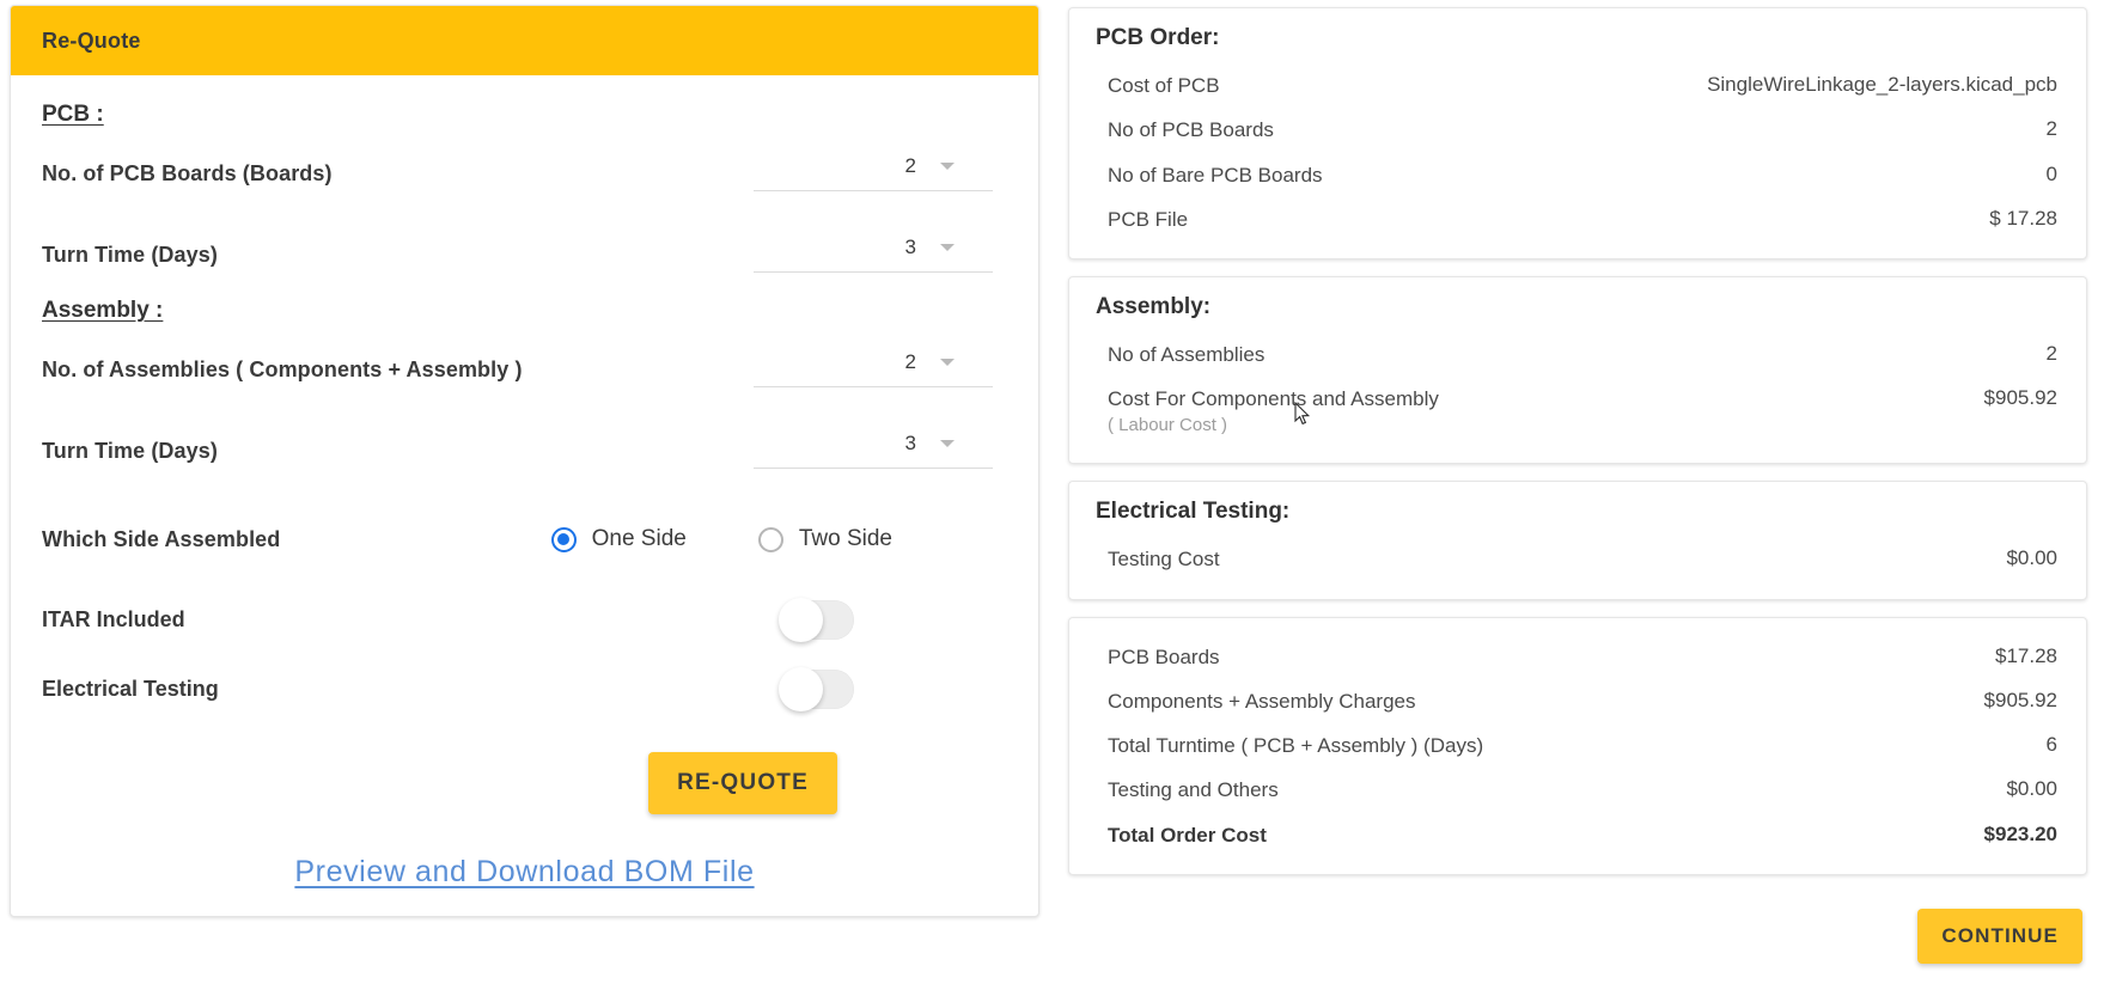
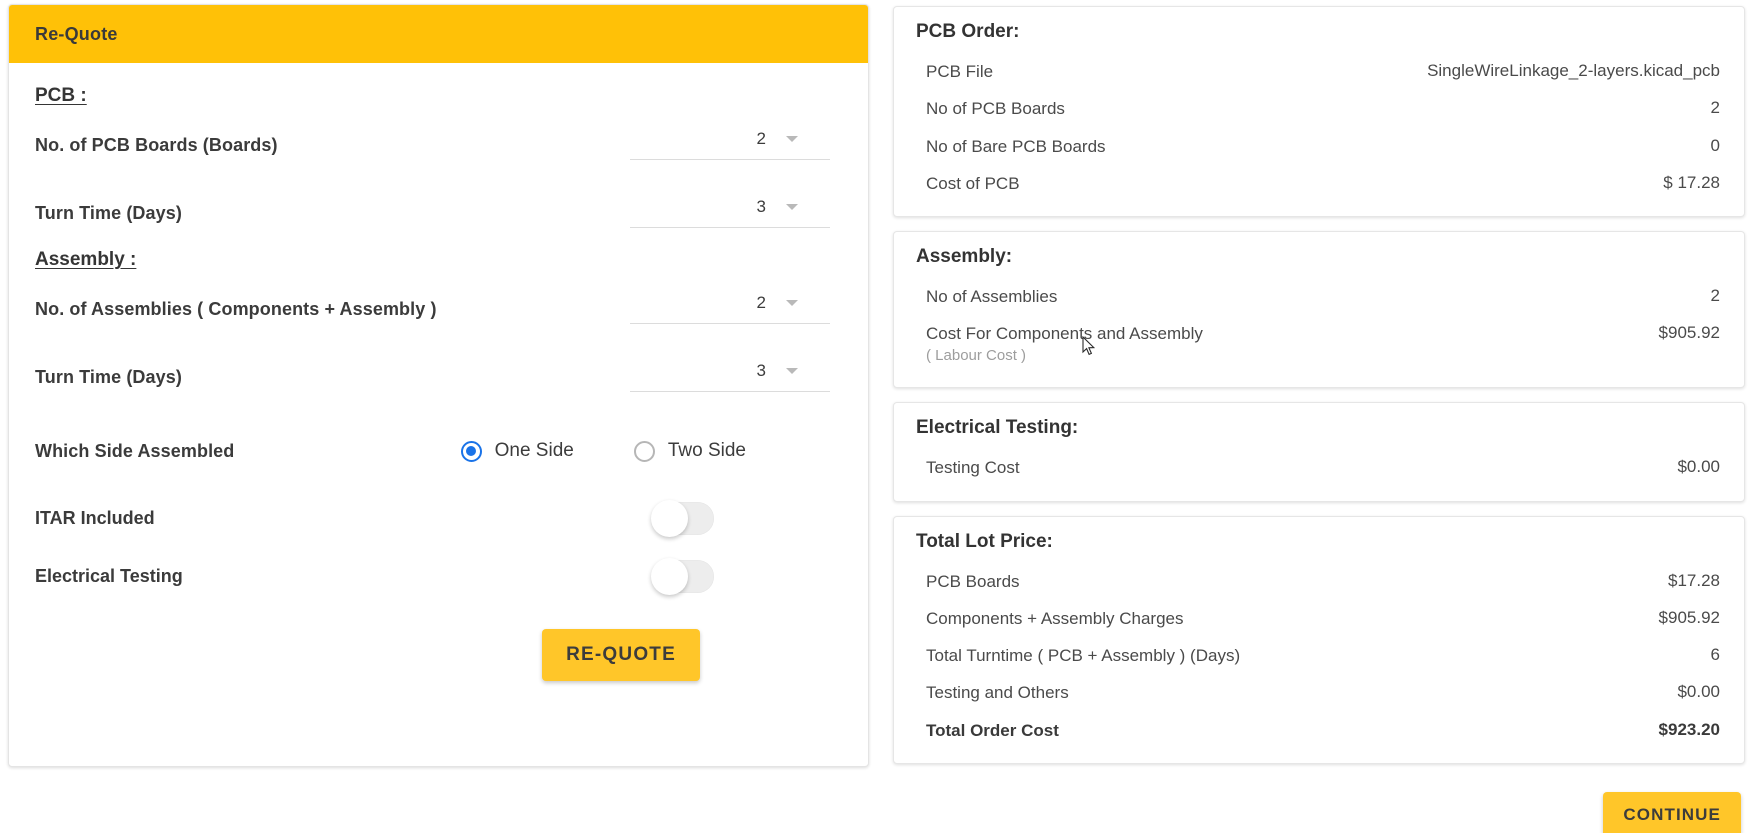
  Re-Quote
  PCB :
  No. of PCB Boards (Boards)
  2
  Turn Time (Days)
  3
  Assembly :
  No. of Assemblies ( Components + Assembly )
  2
  Turn Time (Days)
  3
  Which Side Assembled
  One Side
  Two Side
  ITAR Included
  Electrical Testing
  RE-QUOTE
- Preview and Download BOM File
  PCB Order:
- Cost of PCB
+ PCB File
  SingleWireLinkage_2-layers.kicad_pcb
  No of PCB Boards
  2
  No of Bare PCB Boards
  0
- PCB File
+ Cost of PCB
  $ 17.28
  Assembly:
  No of Assemblies
  2
  Cost For Components and Assembly
  ( Labour Cost )
  $905.92
  Electrical Testing:
  Testing Cost
  $0.00
+ Total Lot Price:
  PCB Boards
  $17.28
  Components + Assembly Charges
  $905.92
  Total Turntime ( PCB + Assembly ) (Days)
  6
  Testing and Others
  $0.00
  Total Order Cost
  $923.20
  CONTINUE
